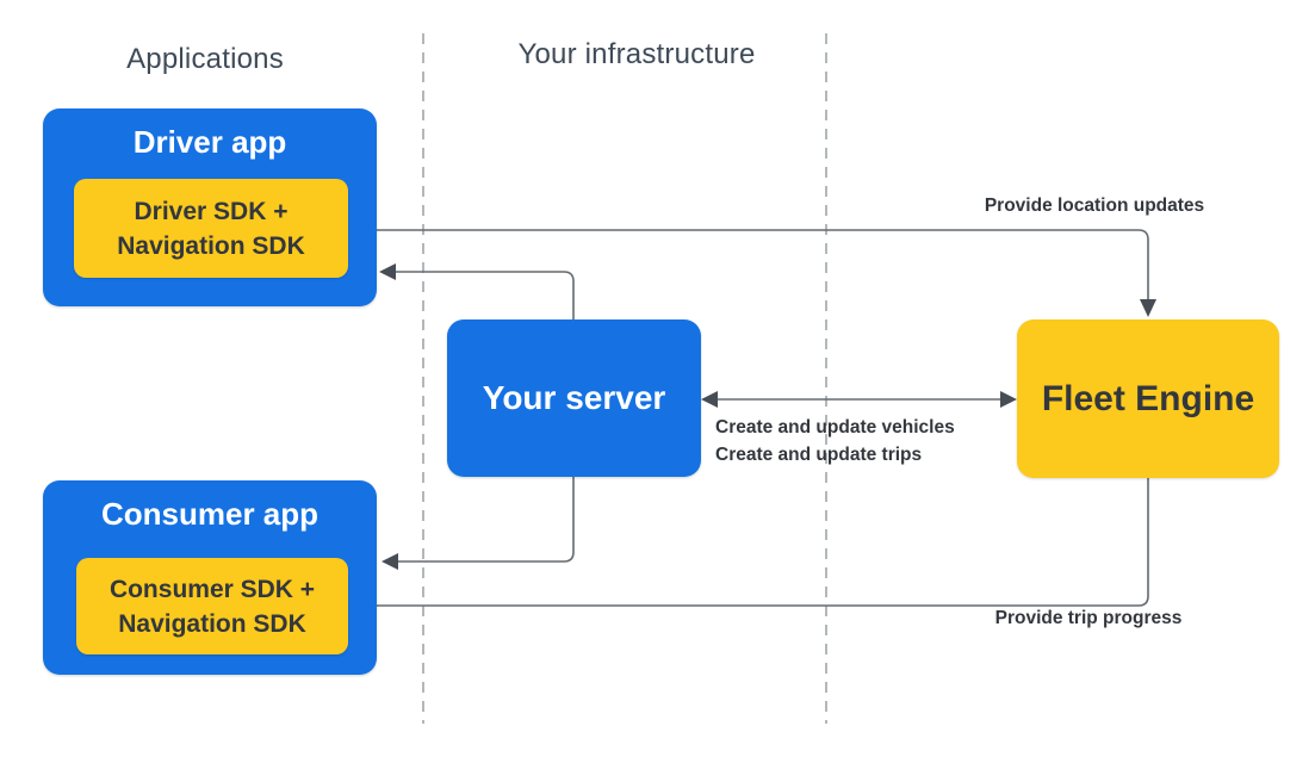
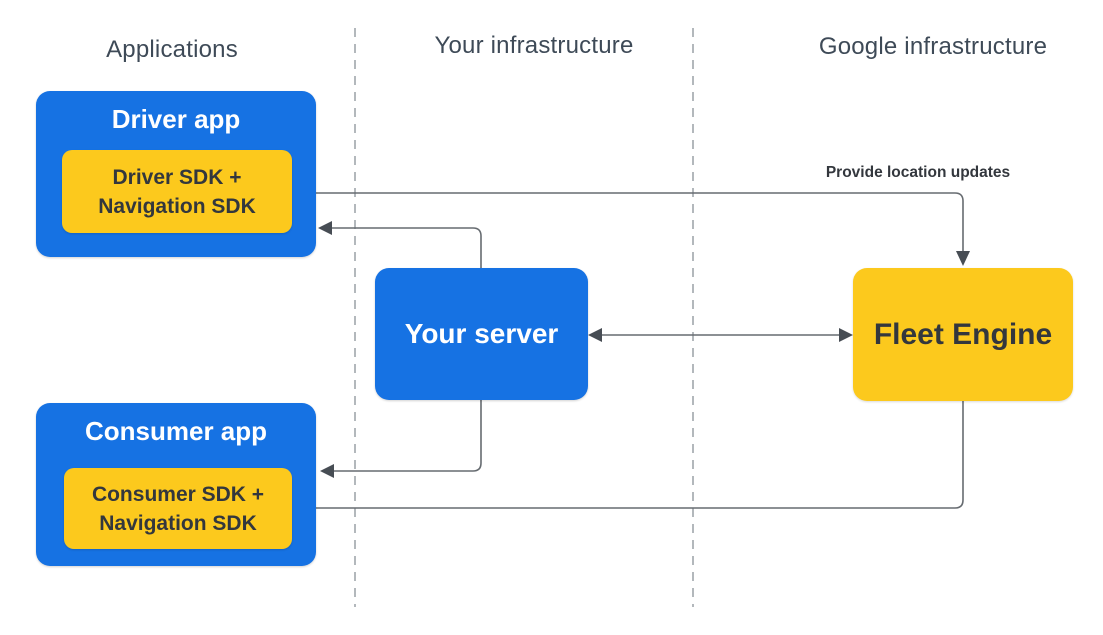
  Applications
  Your infrastructure
+ Google infrastructure
  Driver app
  Driver SDK +
  Navigation SDK
  Your server
  Fleet Engine
  Consumer app
  Consumer SDK +
  Navigation SDK
  Provide location updates
- Create and update vehicles
- Create and update trips
- Provide trip progress
